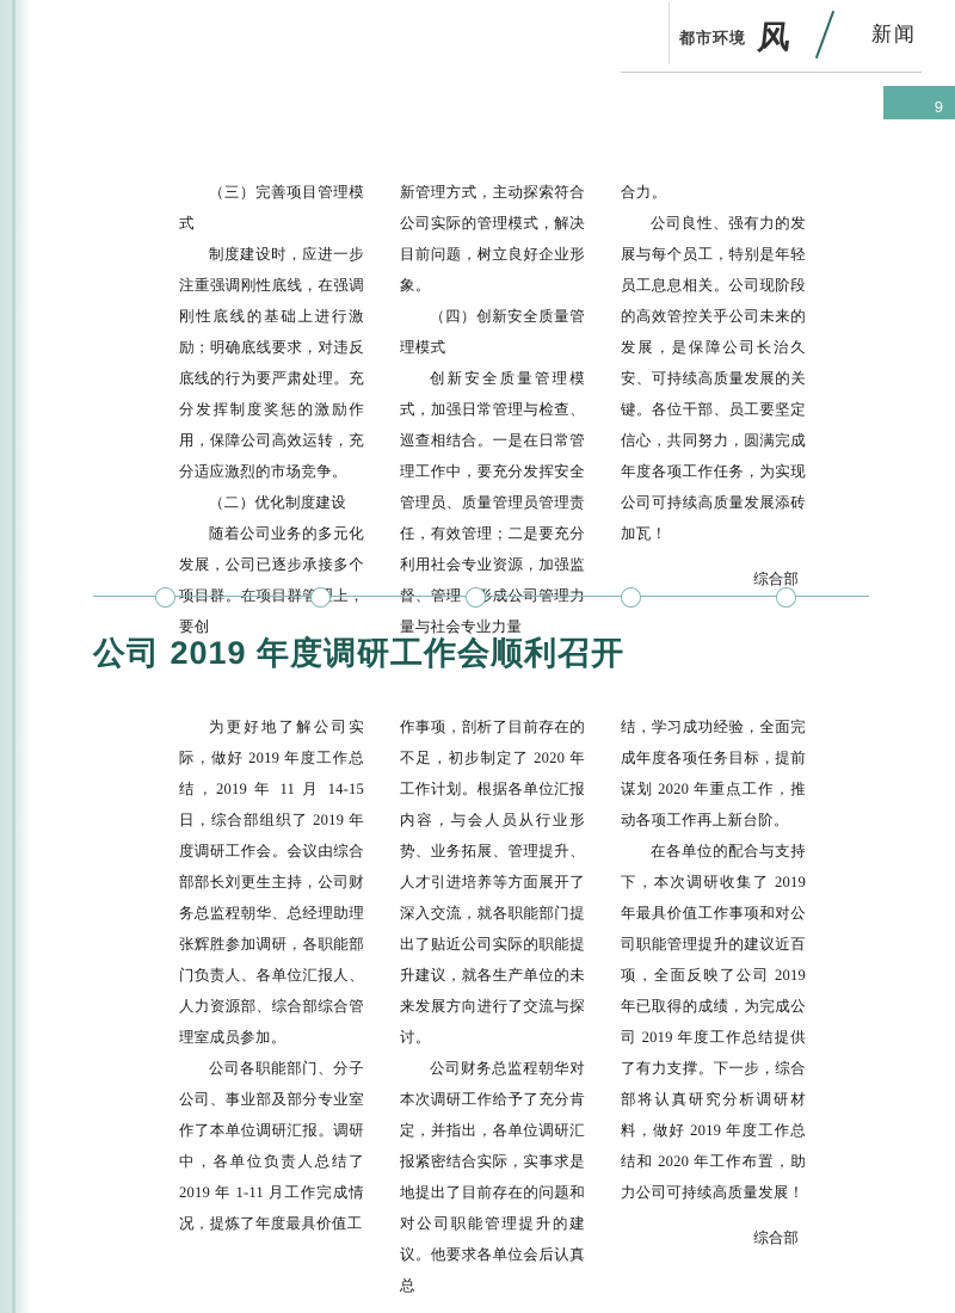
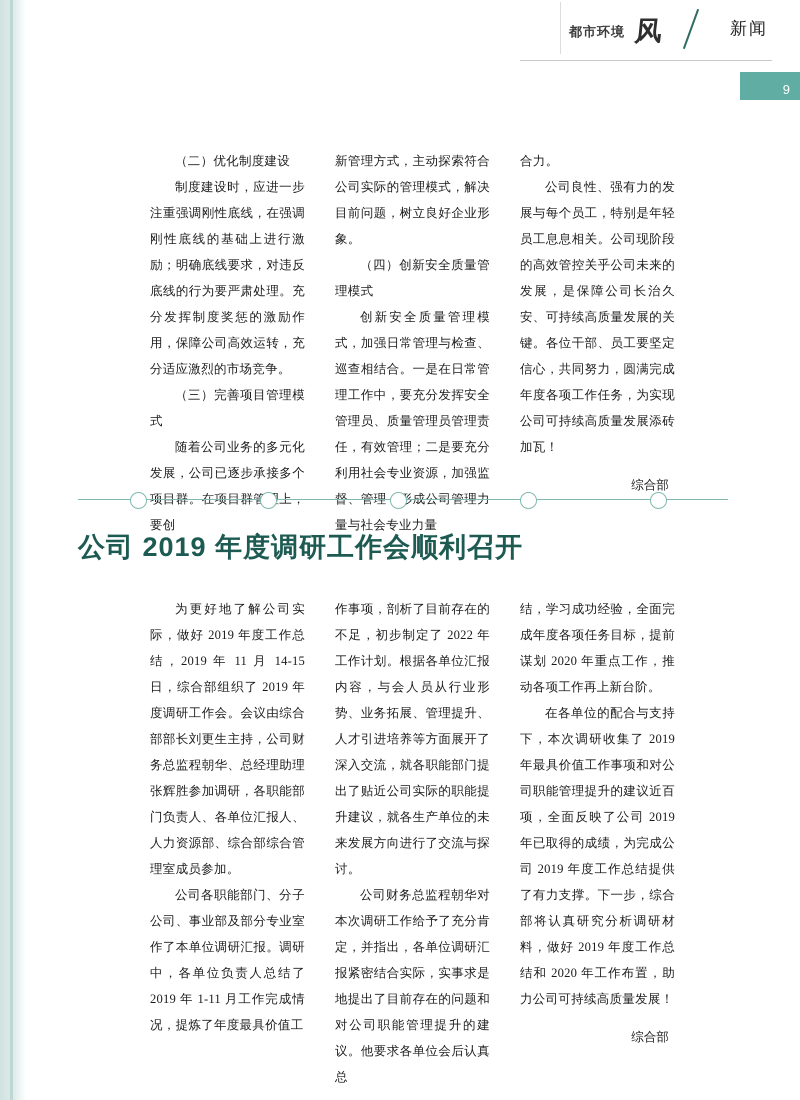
  新闻
  9
- （三）完善项目管理模式
+ （二）优化制度建设
  制度建设时，应进一步注重强调刚性底线，在强调刚性底线的基础上进行激励；明确底线要求，对违反底线的行为要严肃处理。充分发挥制度奖惩的激励作用，保障公司高效运转，充分适应激烈的市场竞争。
- （二）优化制度建设
+ （三）完善项目管理模式
  新管理方式，主动探索符合公司实际的管理模式，解决目前问题，树立良好企业形象。
  （四）创新安全质量管理模式
  创新安全质量管理模式，加强日常管理与检查、巡查相结合。一是在日常管理工作中，要充分发挥安全管理员、质量管理员管理责任，有效管理；二是要充分利用社会专业资源，加强监量与社会专业力量
  合力。
  公司良性、强有力的发展与每个员工，特别是年轻员工息息相关。公司现阶段的高效管控关乎公司未来的发展，是保障公司长治久安、可持续高质量发展的关键。各位干部、员工要坚定信心，共同努力，圆满完成年度各项工作任务，为实现公司可持续高质量发展添砖加瓦！
  综合部
  公司 2019 年度调研工作会顺利召开
  为更好地了解公司实际，做好 2019 年度工作总结，2019 年 11 月 14-15 日，综合部组织了 2019 年度调研工作会。会议由综合部部长刘更生主持，公司财务总监程朝华、总经理助理张辉胜参加调研，各职能部门负责人、各单位汇报人、人力资源部、综合部综合管理室成员参加。
  公司各职能部门、分子公司、事业部及部分专业室作了本单位调研汇报。调研中，各单位负责人总结了 2019 年 1-11 月工作完成情况，提炼了年度最具价值工
- 作事项，剖析了目前存在的不足，初步制定了 2020 年工作计划。根据各单位汇报内容，与会人员从行业形势、业务拓展、管理提升、人才引进培养等方面展开了深入交流，就各职能部门提出了贴近公司实际的职能提升建议，就各生产单位的未来发展方向进行了交流与探讨。
+ 作事项，剖析了目前存在的不足，初步制定了 2022 年工作计划。根据各单位汇报内容，与会人员从行业形势、业务拓展、管理提升、人才引进培养等方面展开了深入交流，就各职能部门提出了贴近公司实际的职能提升建议，就各生产单位的未来发展方向进行了交流与探讨。
  公司财务总监程朝华对本次调研工作给予了充分肯定，并指出，各单位调研汇报紧密结合实际，实事求是地提出了目前存在的问题和对公司职能管理提升的建议。他要求各单位会后认真总
  结，学习成功经验，全面完成年度各项任务目标，提前谋划 2020 年重点工作，推动各项工作再上新台阶。
  在各单位的配合与支持下，本次调研收集了 2019 年最具价值工作事项和对公司职能管理提升的建议近百项，全面反映了公司 2019 年已取得的成绩，为完成公司 2019 年度工作总结提供了有力支撑。下一步，综合部将认真研究分析调研材料，做好 2019 年度工作总结和 2020 年工作布置，助力公司可持续高质量发展！
  综合部
